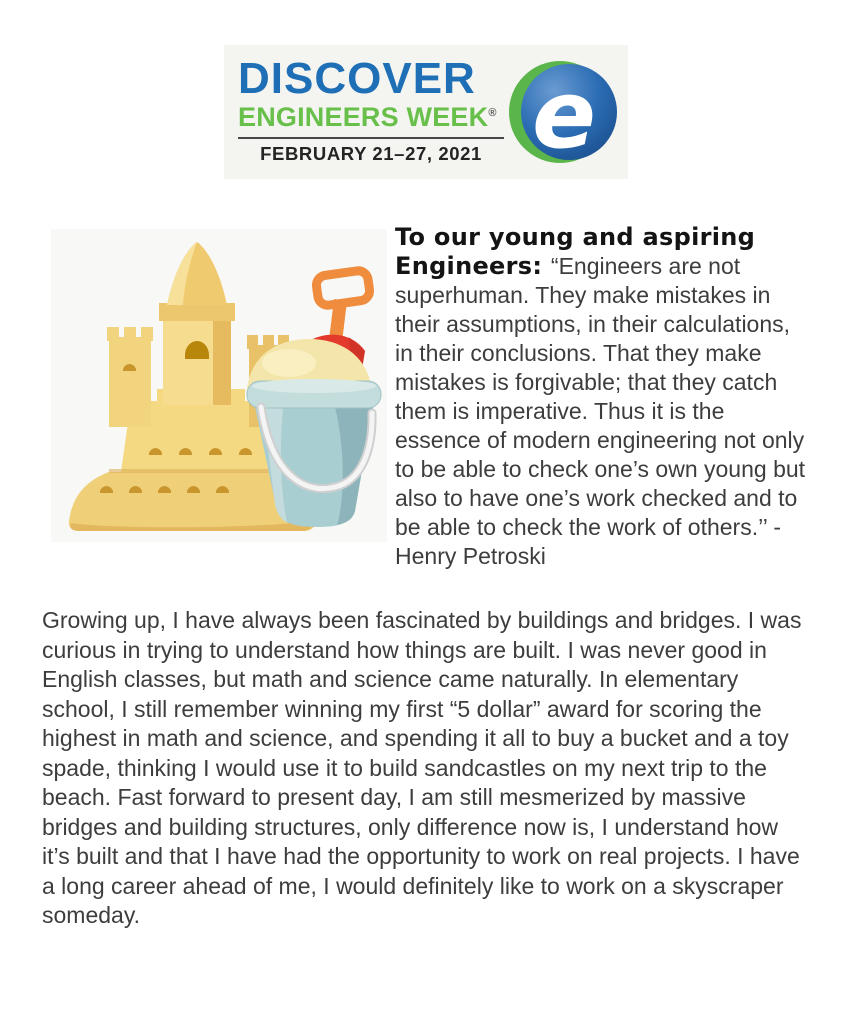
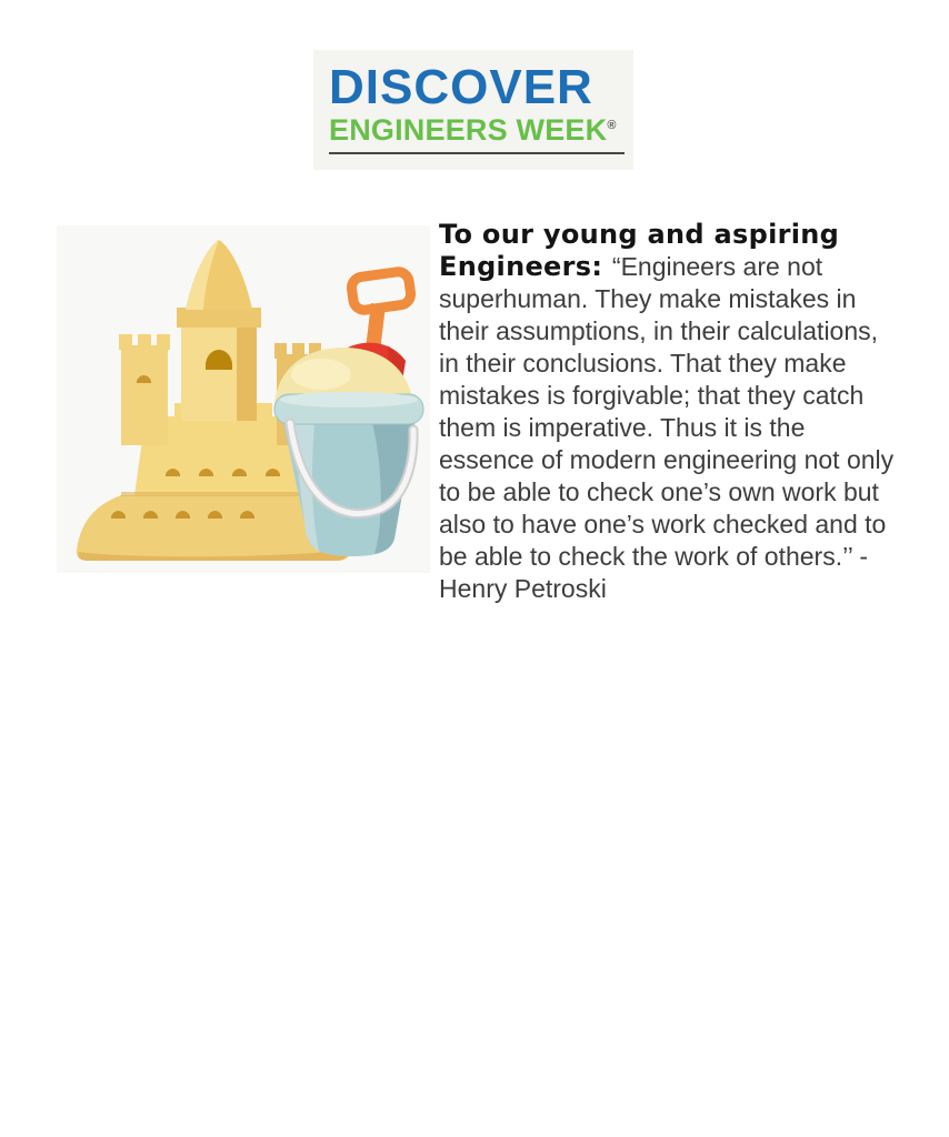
  DISCOVER
  ENGINEERS WEEK®
- FEBRUARY 21–27, 2021
- e
- To our young and aspiring Engineers: “Engineers are not superhuman. They make mistakes in their assumptions, in their calculations, in their conclusions. That they make mistakes is forgivable; that they catch them is imperative. Thus it is the essence of modern engineering not only to be able to check one’s own young but also to have one’s work checked and to be able to check the work of others.’’ - Henry Petroski
+ To our young and aspiring Engineers: “Engineers are not superhuman. They make mistakes in their assumptions, in their calculations, in their conclusions. That they make mistakes is forgivable; that they catch them is imperative. Thus it is the essence of modern engineering not only to be able to check one’s own work but also to have one’s work checked and to be able to check the work of others.’’ - Henry Petroski
- Growing up, I have always been fascinated by buildings and bridges. I was curious in trying to understand how things are built. I was never good in English classes, but math and science came naturally. In elementary school, I still remember winning my first “5 dollar” award for scoring the highest in math and science, and spending it all to buy a bucket and a toy spade, thinking I would use it to build sandcastles on my next trip to the beach. Fast forward to present day, I am still mesmerized by massive bridges and building structures, only difference now is, I understand how it’s built and that I have had the opportunity to work on real projects. I have a long career ahead of me, I would definitely like to work on a skyscraper someday.
